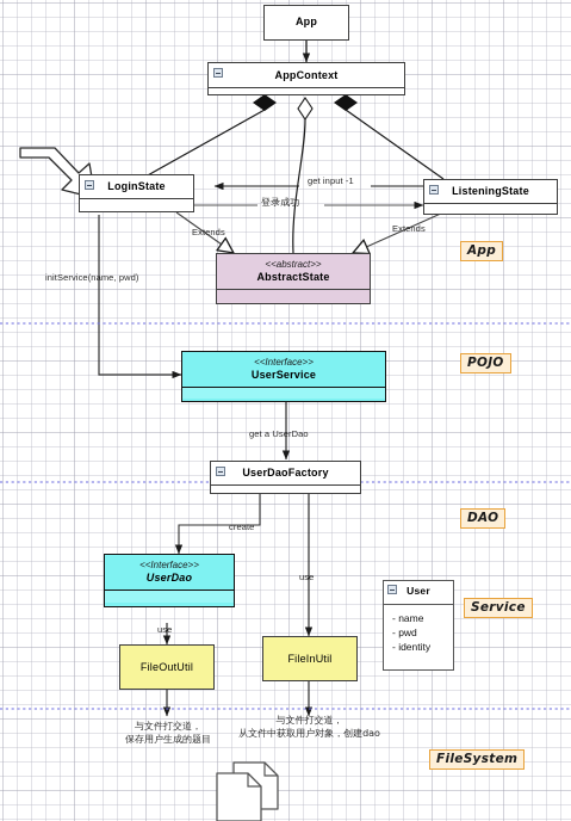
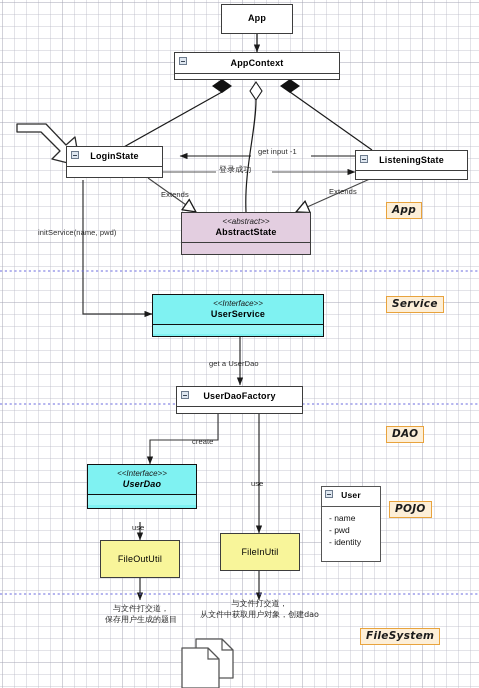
  App
  AppContext
  LoginState
  ListeningState
  <<abstract>>
  AbstractState
  <<Interface>>
  UserService
  UserDaoFactory
  <<Interface>>
  UserDao
  FileOutUtil
  FileInUtil
  User
  - name
  - pwd
  - identity
  App
- POJO
+ Service
  DAO
- Service
+ POJO
  FileSystem
  get input -1
  登录成功
  Extends
  Extends
  initService(name, pwd)
  get a UserDao
  create
  use
  use
  与文件打交道，
  保存用户生成的题目
  与文件打交道，
  从文件中获取用户对象，创建dao
